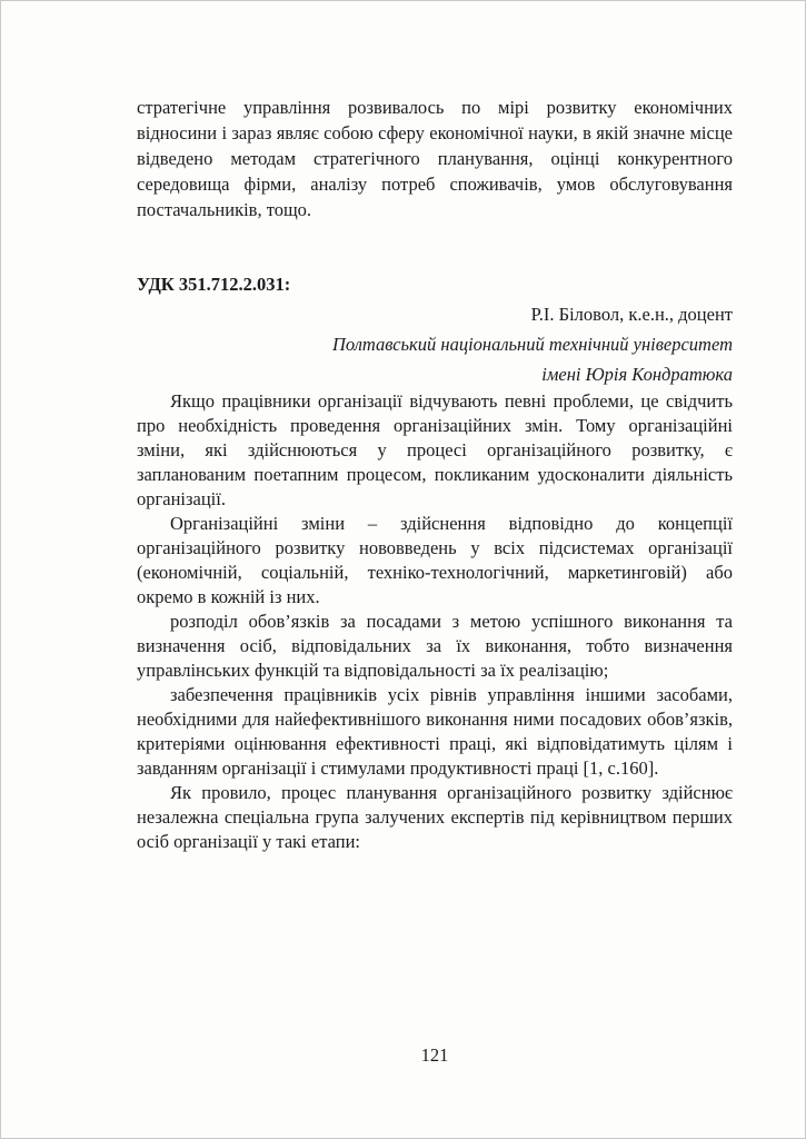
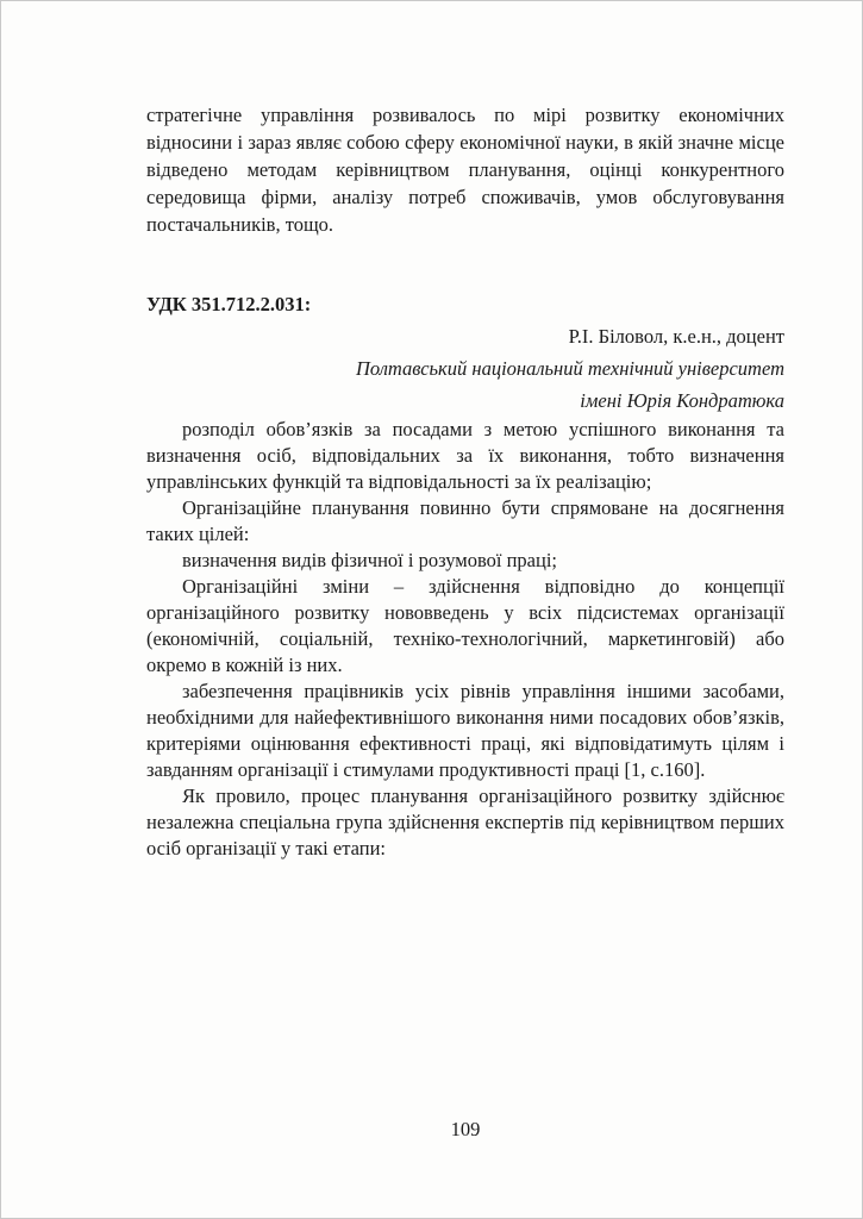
- стратегічне управління розвивалось по мірі розвитку економічних відносини і зараз являє собою сферу економічної науки, в якій значне місце відведено методам стратегічного планування, оцінці конкурентного середовища фірми, аналізу потреб споживачів, умов обслуговування постачальників, тощо.
+ стратегічне управління розвивалось по мірі розвитку економічних відносини і зараз являє собою сферу економічної науки, в якій значне місце відведено методам керівництвом планування, оцінці конкурентного середовища фірми, аналізу потреб споживачів, умов обслуговування постачальників, тощо.
  УДК 351.712.2.031:
  Р.І. Біловол, к.е.н., доцент
  Полтавський національний технічний університет
  імені Юрія Кондратюка
- Якщо працівники організації відчувають певні проблеми, це свідчить про необхідність проведення організаційних змін. Тому організаційні зміни, які здійснюються у процесі організаційного розвитку, є запланованим поетапним процесом, покликаним удосконалити діяльність організації.
- Організаційні зміни – здійснення відповідно до концепції організаційного розвитку нововведень у всіх підсистемах організації (економічній, соціальній, техніко-технологічний, маркетинговій) або окремо в кожній із них.
+ розподіл обов’язків за посадами з метою успішного виконання та визначення осіб, відповідальних за їх виконання, тобто визначення управлінських функцій та відповідальності за їх реалізацію;
+ Організаційне планування повинно бути спрямоване на досягнення таких цілей:
+ визначення видів фізичної і розумової праці;
- розподіл обов’язків за посадами з метою успішного виконання та визначення осіб, відповідальних за їх виконання, тобто визначення управлінських функцій та відповідальності за їх реалізацію;
+ Організаційні зміни – здійснення відповідно до концепції організаційного розвитку нововведень у всіх підсистемах організації (економічній, соціальній, техніко-технологічний, маркетинговій) або окремо в кожній із них.
  забезпечення працівників усіх рівнів управління іншими засобами, необхідними для найефективнішого виконання ними посадових обов’язків, критеріями оцінювання ефективності праці, які відповідатимуть цілям і завданням організації і стимулами продуктивності праці [1, с.160].
- Як провило, процес планування організаційного розвитку здійснює незалежна спеціальна група залучених експертів під керівництвом перших осіб організації у такі етапи:
+ Як провило, процес планування організаційного розвитку здійснює незалежна спеціальна група здійснення експертів під керівництвом перших осіб організації у такі етапи:
- 121
+ 109
